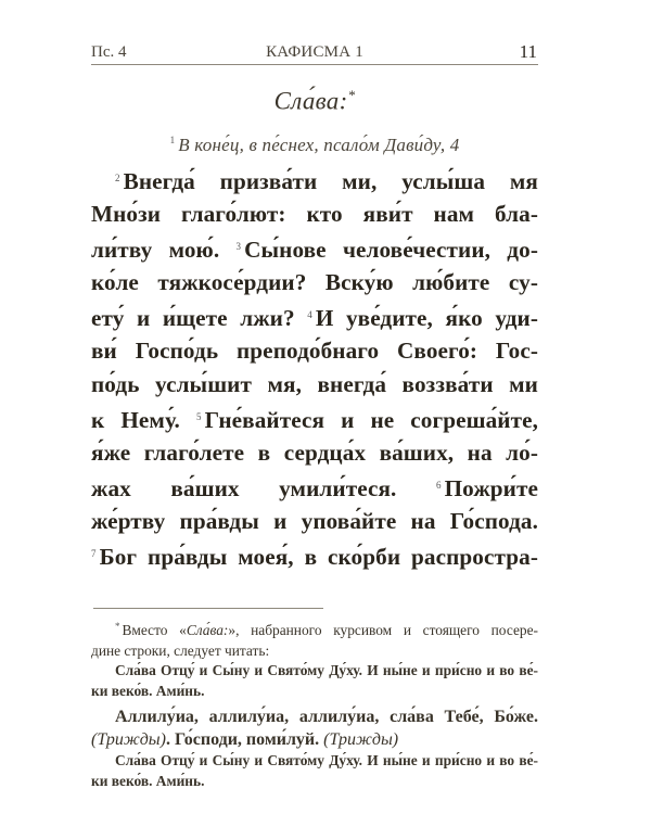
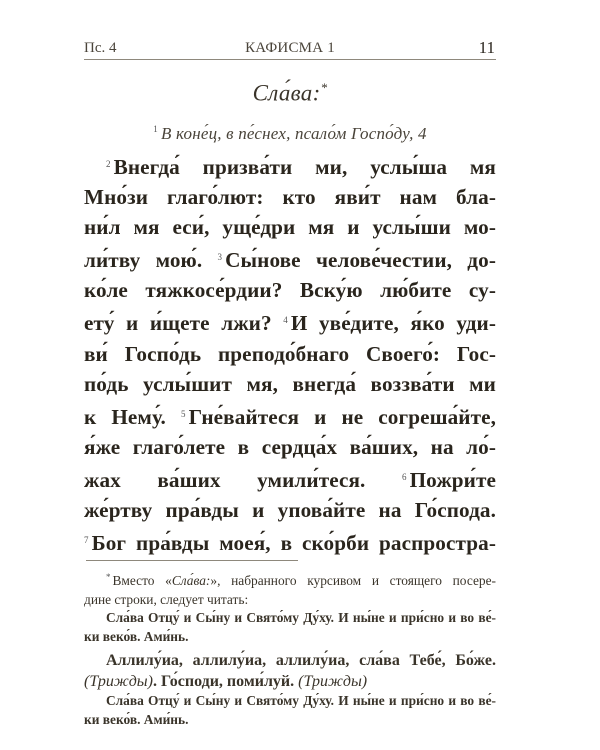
  Пс. 4
  КАФИСМА 1
  11
  Сла́ва:*
- 1 В коне́ц, в пе́снех, псало́м Дави́ду, 4
+ 1 В коне́ц, в пе́снех, псало́м Госпо́ду, 4
  2 Внегда́ призва́ти ми, услы́ша мя
  Мно́зи глаго́лют: кто яви́т нам бла-
+ ни́л мя еси́, уще́дри мя и услы́ши мо-
  ли́тву мою́. 3 Сы́нове челове́честии, до-
  ко́ле тяжкосе́рдии? Вску́ю лю́бите су-
  ету́ и и́щете лжи? 4 И уве́дите, я́ко уди-
  ви́ Госпо́дь преподо́бнаго Своего́: Гос-
  по́дь услы́шит мя, внегда́ воззва́ти ми
  к Нему́. 5 Гне́вайтеся и не согреша́йте,
  я́же глаго́лете в сердца́х ва́ших, на ло́-
  жах ва́ших умили́теся. 6 Пожри́те
  же́ртву пра́вды и упова́йте на Го́спода.
  7 Бог пра́вды моея́, в ско́рби распростра-
  * Вместо «Сла́ва:», набранного курсивом и стоящего посере-
  дине строки, следует читать:
  Сла́ва Отцу́ и Сы́ну и Свято́му Ду́ху. И ны́не и при́сно и во ве́-
  ки веко́в. Ами́нь.
  Аллилу́иа, аллилу́иа, аллилу́иа, сла́ва Тебе́, Бо́же.
  (Трижды). Го́споди, поми́луй. (Трижды)
  Сла́ва Отцу́ и Сы́ну и Свято́му Ду́ху. И ны́не и при́сно и во ве́-
  ки веко́в. Ами́нь.
